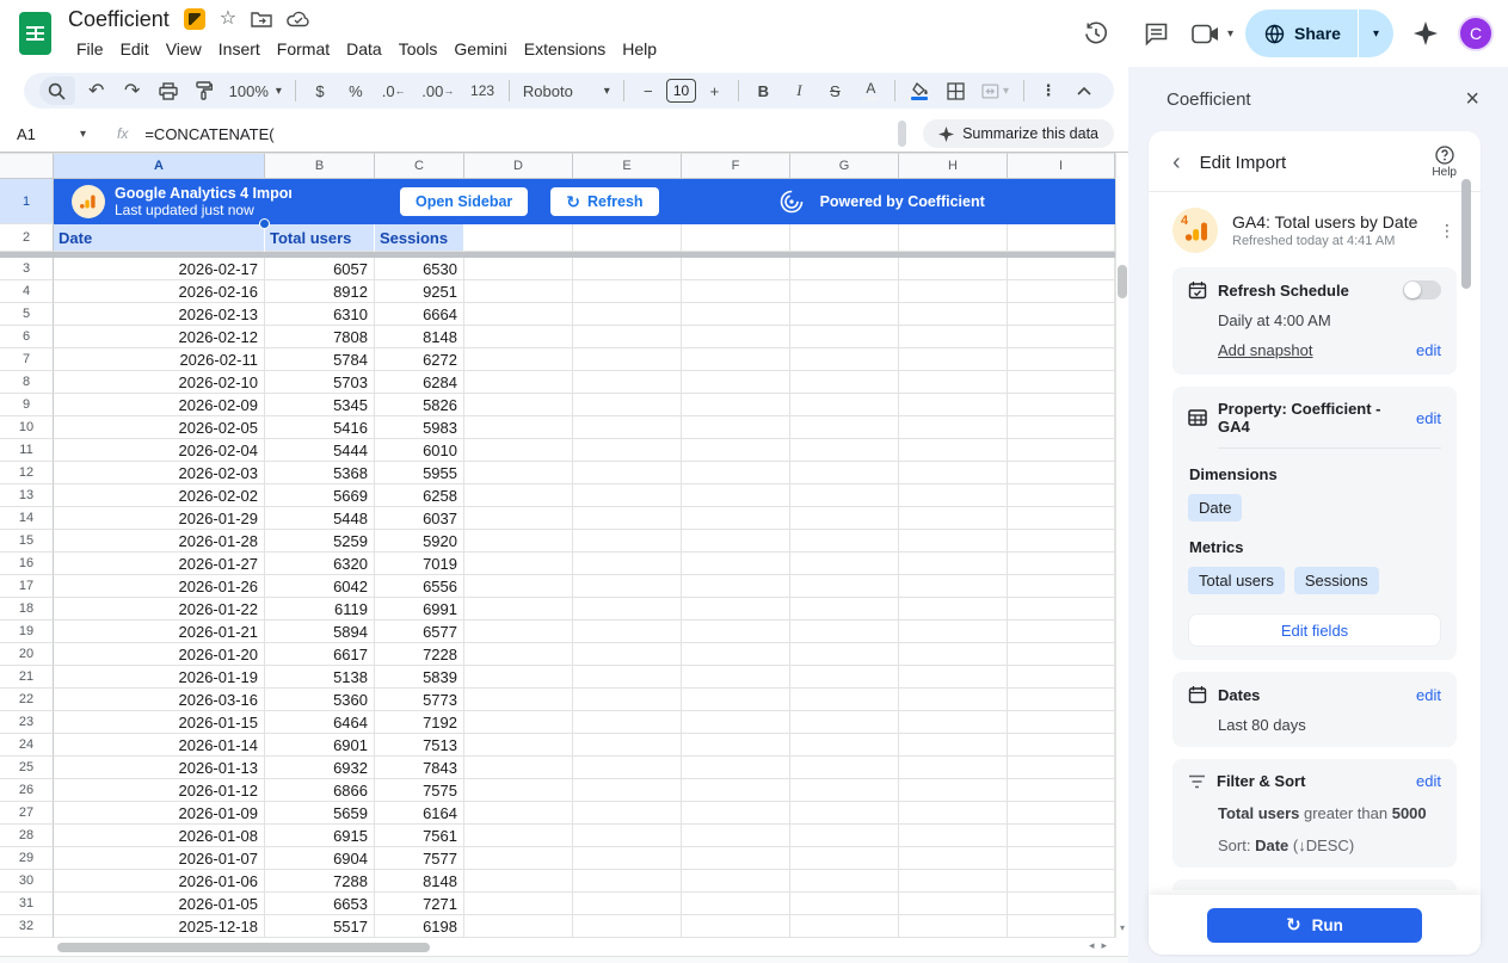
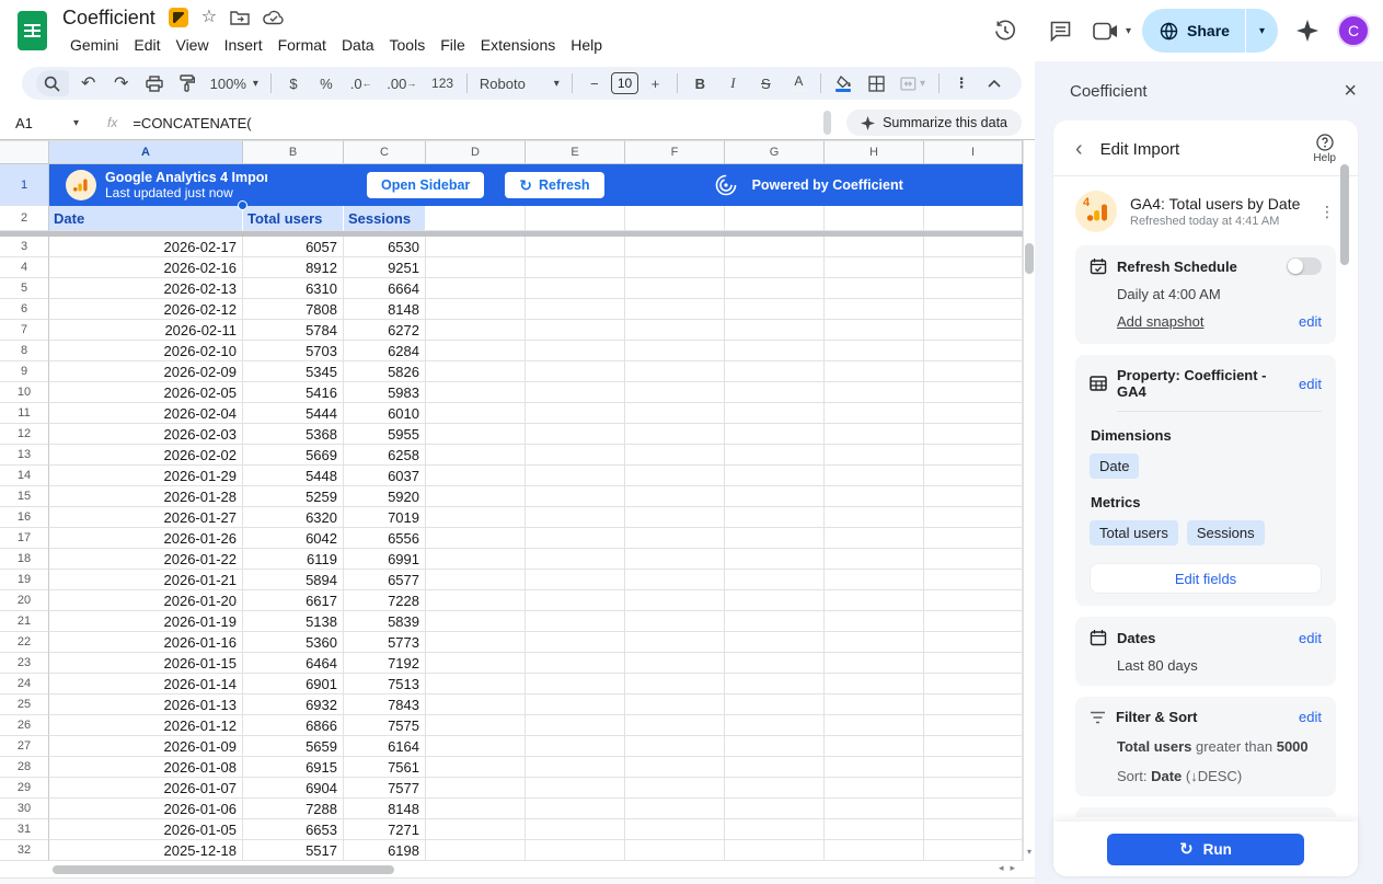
  Coefficient
  ☆
- File
+ Gemini
  Edit
  View
  Insert
  Format
  Data
  Tools
- Gemini
+ File
  Extensions
  Help
  ▾
  Share
  ▾
  C
  ↶
  ↷
  100%
  ▾
  $
  %
  .0
  ←
  .00
  →
  123
  Roboto
  ▾
  −
  10
  +
  B
  I
  S
  A
  ▾
  ⋮
  A1
  ▾
  fx
  =CONCATENATE(
  Summarize this data
  A
  B
  C
  D
  E
  F
  G
  H
  I
  1
  Google Analytics 4 Impor
  Last updated just now
  Open Sidebar
  ↻
  Refresh
  Powered by Coefficient
  2
  Date
  Total users
  Sessions
  3
  2026-02-17
  6057
  6530
  4
  2026-02-16
  8912
  9251
  5
  2026-02-13
  6310
  6664
  6
  2026-02-12
  7808
  8148
  7
  2026-02-11
  5784
  6272
  8
  2026-02-10
  5703
  6284
  9
  2026-02-09
  5345
  5826
  10
  2026-02-05
  5416
  5983
  11
  2026-02-04
  5444
  6010
  12
  2026-02-03
  5368
  5955
  13
  2026-02-02
  5669
  6258
  14
  2026-01-29
  5448
  6037
  15
  2026-01-28
  5259
  5920
  16
  2026-01-27
  6320
  7019
  17
  2026-01-26
  6042
  6556
  18
  2026-01-22
  6119
  6991
  19
  2026-01-21
  5894
  6577
  20
  2026-01-20
  6617
  7228
  21
  2026-01-19
  5138
  5839
  22
- 2026-03-16
+ 2026-01-16
  5360
  5773
  23
  2026-01-15
  6464
  7192
  24
  2026-01-14
  6901
  7513
  25
  2026-01-13
  6932
  7843
  26
  2026-01-12
  6866
  7575
  27
  2026-01-09
  5659
  6164
  28
  2026-01-08
  6915
  7561
  29
  2026-01-07
  6904
  7577
  30
  2026-01-06
  7288
  8148
  31
  2026-01-05
  6653
  7271
  32
  2025-12-18
  5517
  6198
  ▾
  ◂
  ▸
  Coefficient
  ×
  ‹
  Edit Import
  Help
  4
  GA4: Total users by Date
  Refreshed today at 4:41 AM
  ⋮
  Refresh Schedule
  Daily at 4:00 AM
  Add snapshot
  edit
  Property: Coefficient - GA4
  edit
  Dimensions
  Date
  Metrics
  Total users
  Sessions
  Edit fields
  Dates
  edit
  Last 80 days
  Filter & Sort
  edit
  Total users greater than 5000
  Sort: Date (↓DESC)
  ↻
  Run
